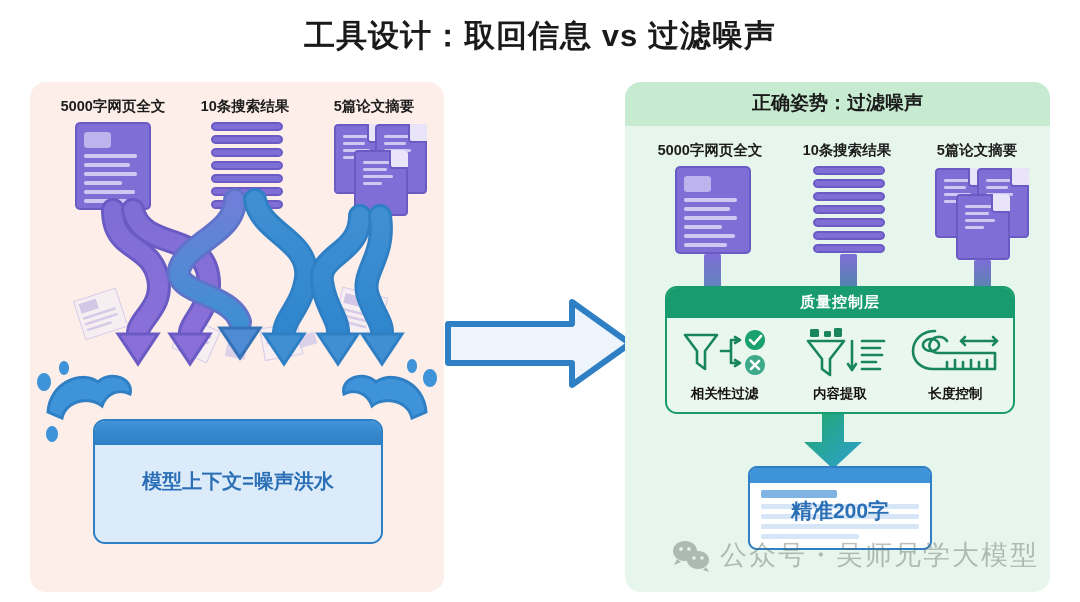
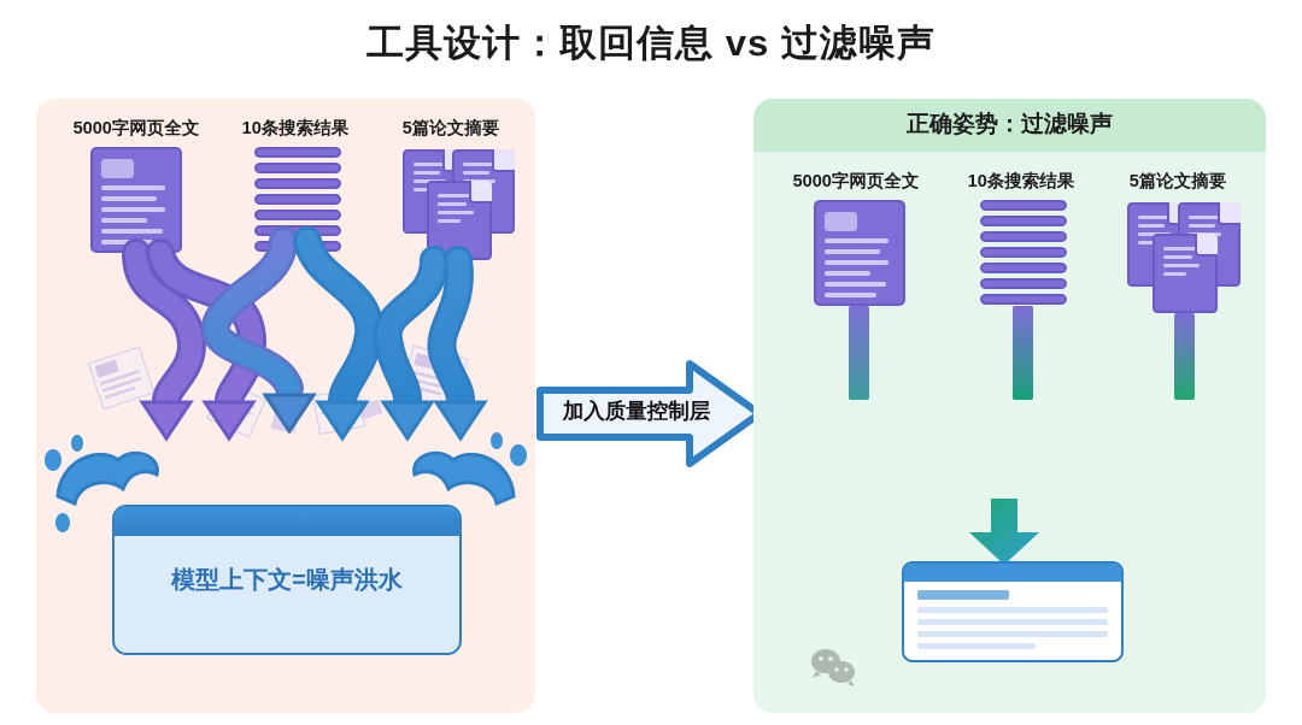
  工具设计：取回信息 vs 过滤噪声
  5000字网页全文
  10条搜索结果
  5篇论文摘要
  模型上下文=噪声洪水
+ 加入质量控制层
  正确姿势：过滤噪声
  5000字网页全文
  10条搜索结果
  5篇论文摘要
- 质量控制层
- 相关性过滤
- 内容提取
- 长度控制
- 精准200字
- 公众号・吴师兄学大模型
